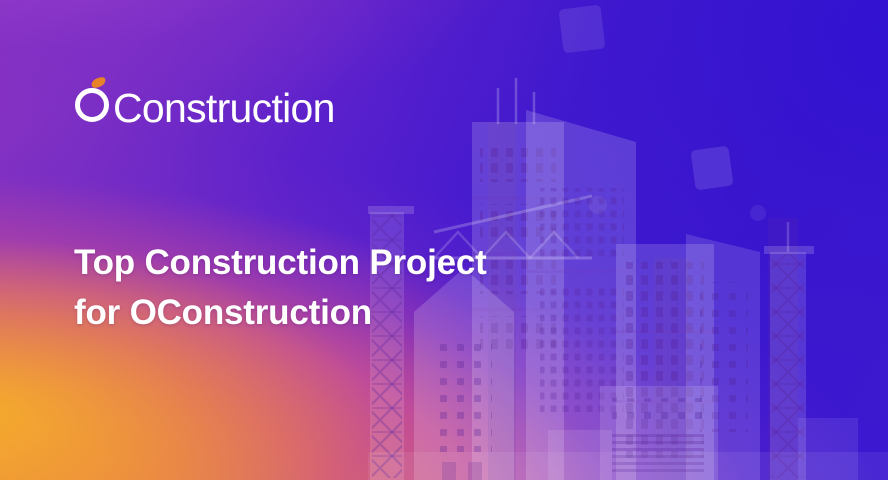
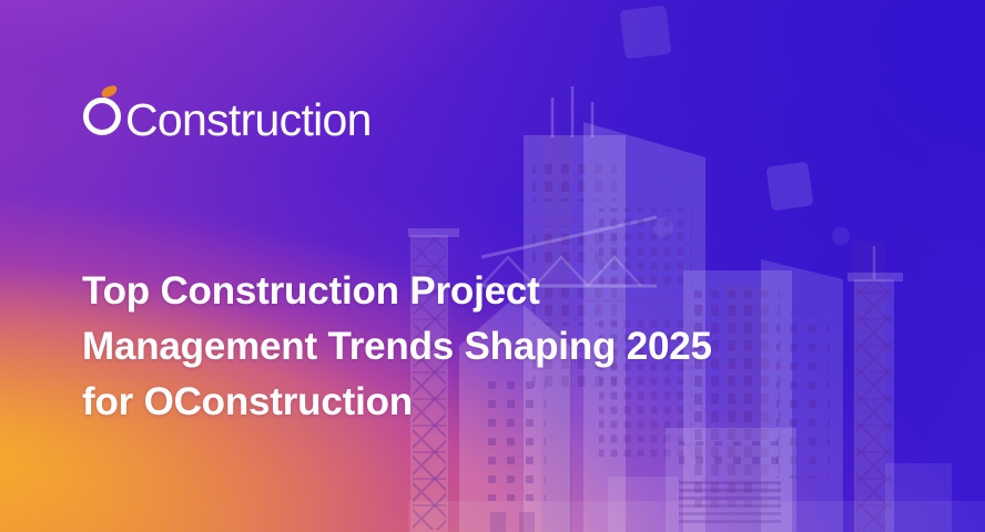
  Construction
  Top Construction Project
+ Management Trends Shaping 2025
  for OConstruction
